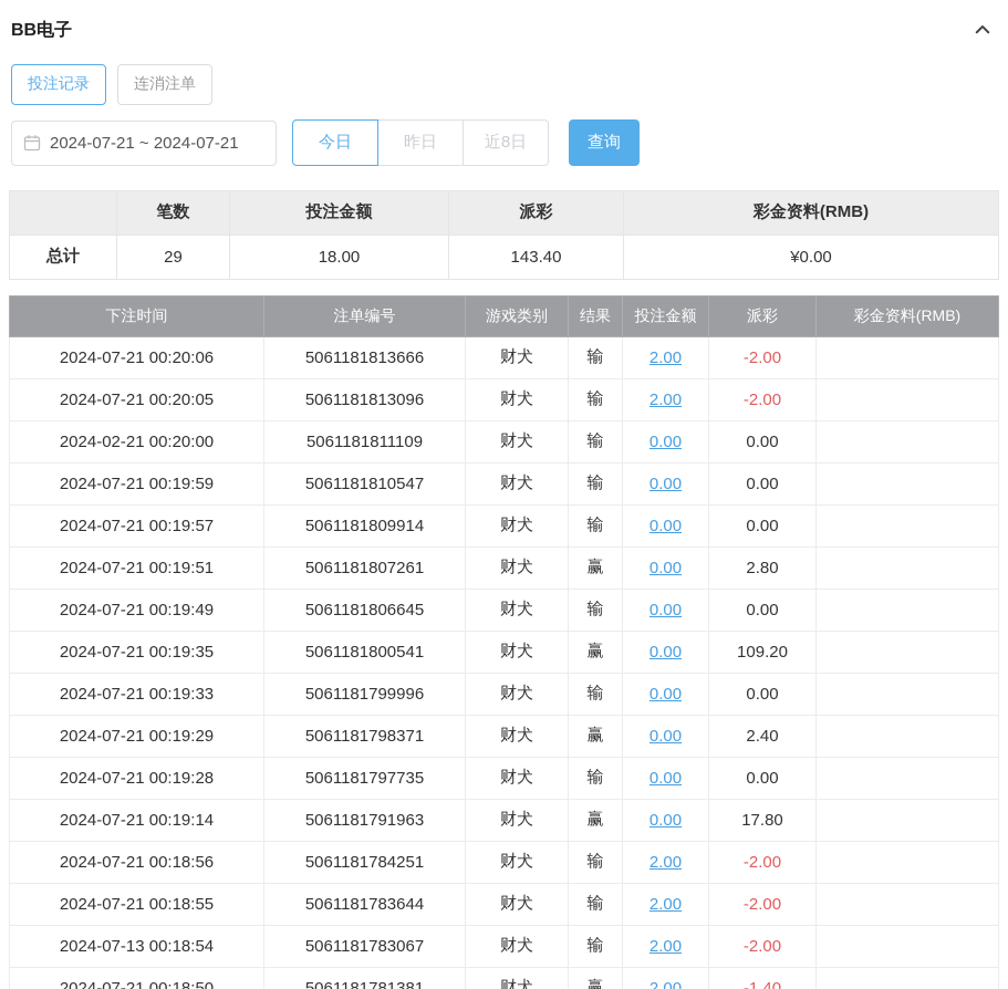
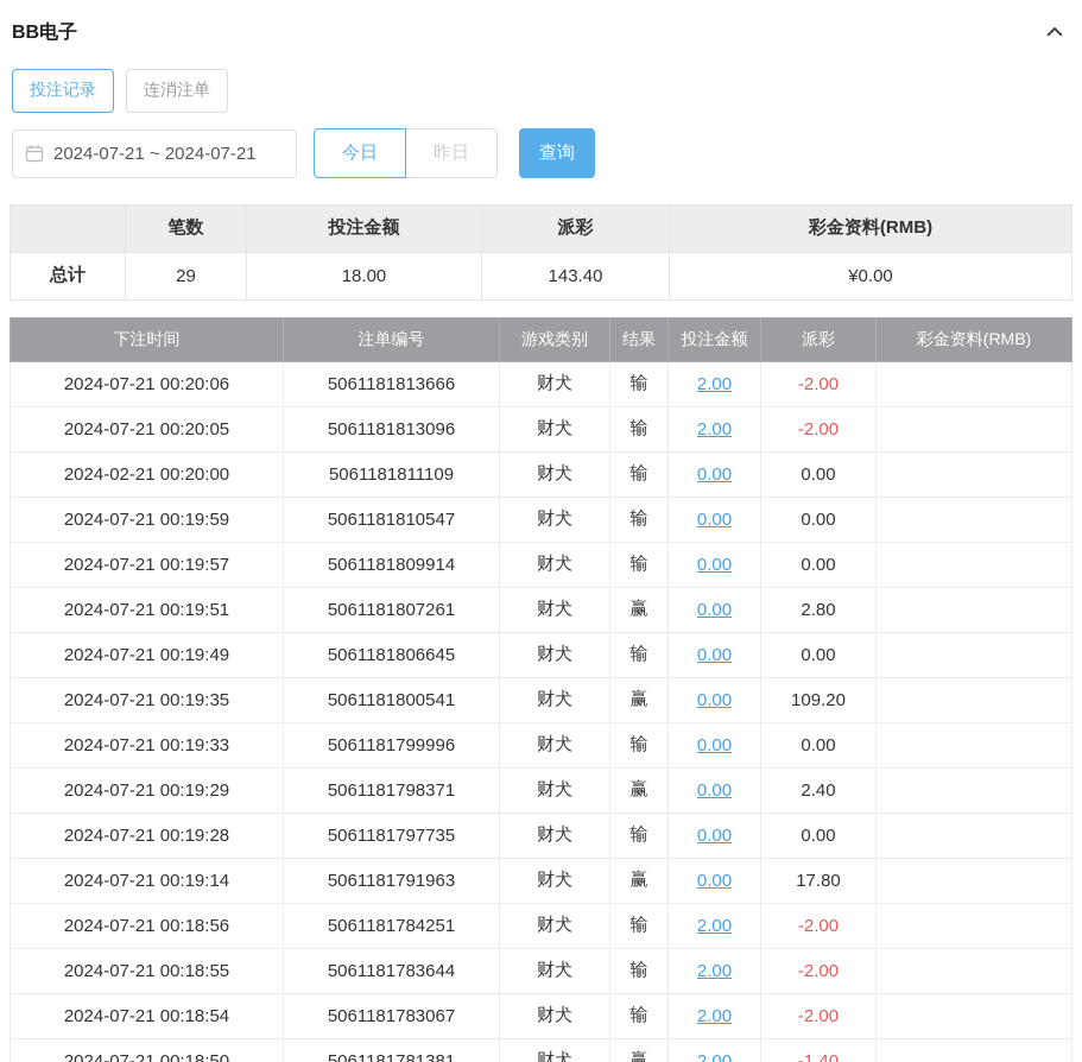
  BB电子
  投注记录
  连消注单
  2024-07-21 ~ 2024-07-21
  今日
  昨日
- 近8日
  查询
  	笔数	投注金额	派彩	彩金资料(RMB)
  总计	29	18.00	143.40	¥0.00
  下注时间	注单编号	游戏类别	结果	投注金额	派彩	彩金资料(RMB)
  2024-07-21 00:20:06	5061181813666	财犬	输	2.00	-2.00
  2024-07-21 00:20:05	5061181813096	财犬	输	2.00	-2.00
  2024-02-21 00:20:00	5061181811109	财犬	输	0.00	0.00
  2024-07-21 00:19:59	5061181810547	财犬	输	0.00	0.00
  2024-07-21 00:19:57	5061181809914	财犬	输	0.00	0.00
  2024-07-21 00:19:51	5061181807261	财犬	赢	0.00	2.80
  2024-07-21 00:19:49	5061181806645	财犬	输	0.00	0.00
  2024-07-21 00:19:35	5061181800541	财犬	赢	0.00	109.20
  2024-07-21 00:19:33	5061181799996	财犬	输	0.00	0.00
  2024-07-21 00:19:29	5061181798371	财犬	赢	0.00	2.40
  2024-07-21 00:19:28	5061181797735	财犬	输	0.00	0.00
  2024-07-21 00:19:14	5061181791963	财犬	赢	0.00	17.80
  2024-07-21 00:18:56	5061181784251	财犬	输	2.00	-2.00
  2024-07-21 00:18:55	5061181783644	财犬	输	2.00	-2.00
- 2024-07-13 00:18:54	5061181783067	财犬	输	2.00	-2.00
+ 2024-07-21 00:18:54	5061181783067	财犬	输	2.00	-2.00
